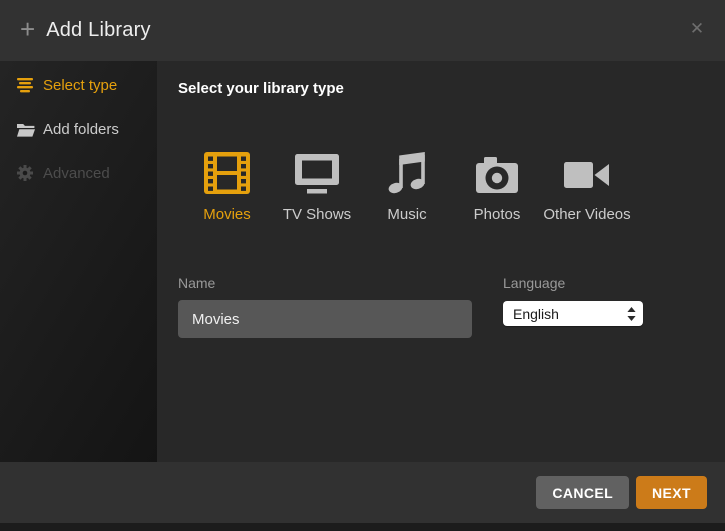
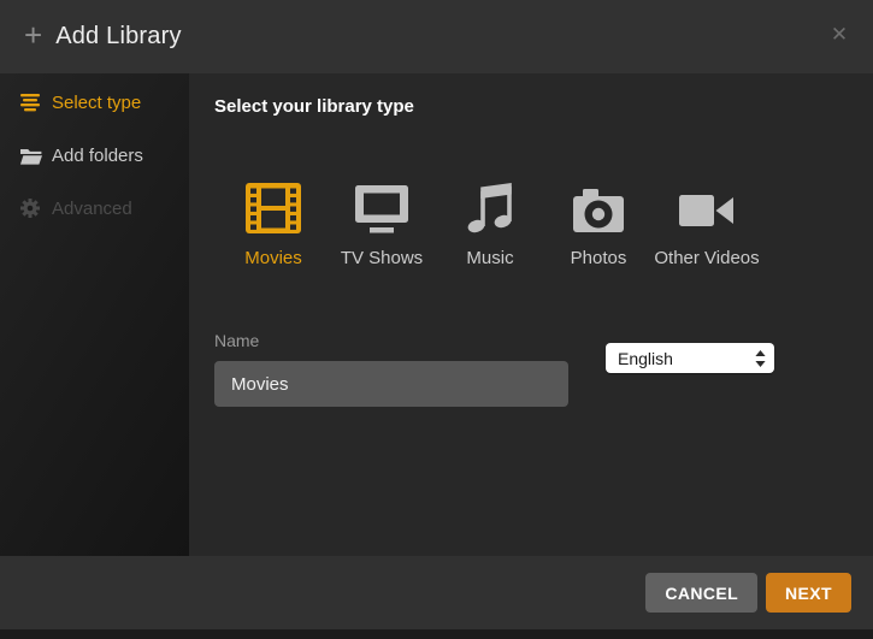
  +
  Add Library
  ✕
  Select type
  Add folders
  Advanced
  Select your library type
  Movies
  TV Shows
  Music
  Photos
  Other Videos
  Name
  Movies
- Language
  English
  CANCEL
  NEXT
